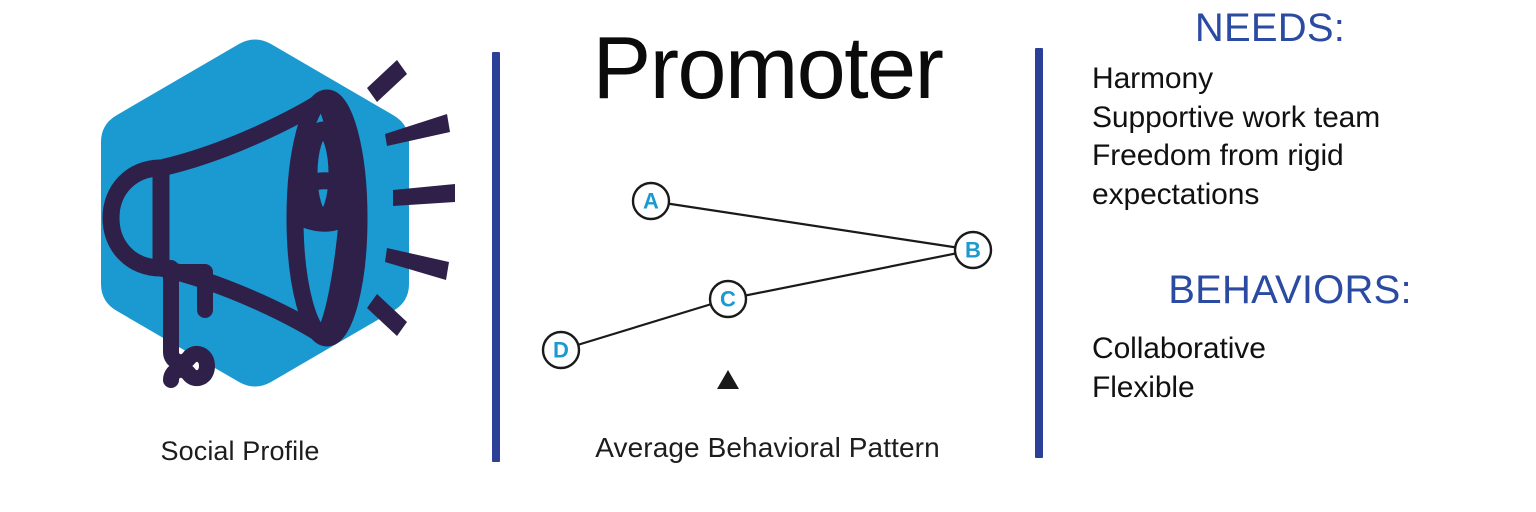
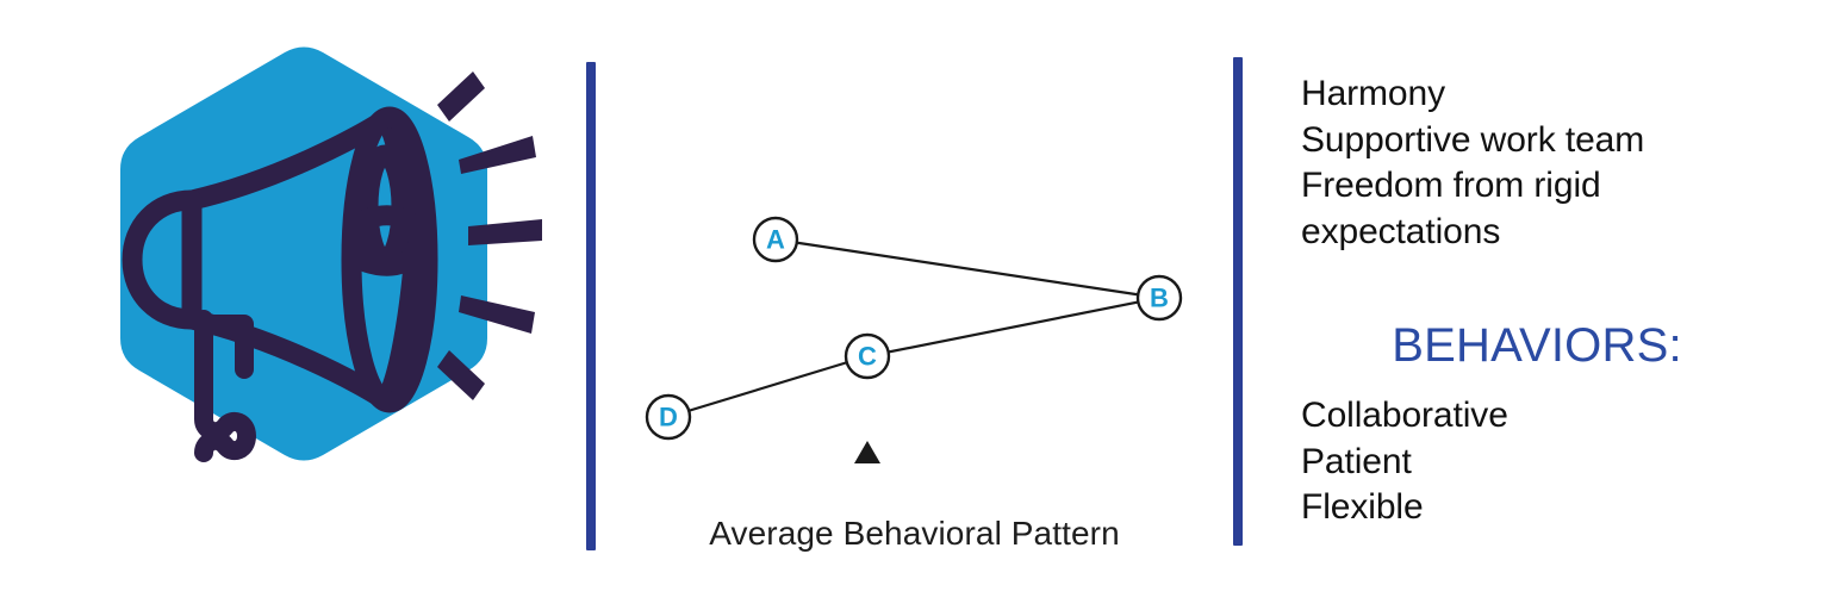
- Social Profile
- Promoter
  A
  B
  C
  D
  Average Behavioral Pattern
- NEEDS:
  Harmony
  Supportive work team
  Freedom from rigid
  expectations
  BEHAVIORS:
  Collaborative
+ Patient
  Flexible
